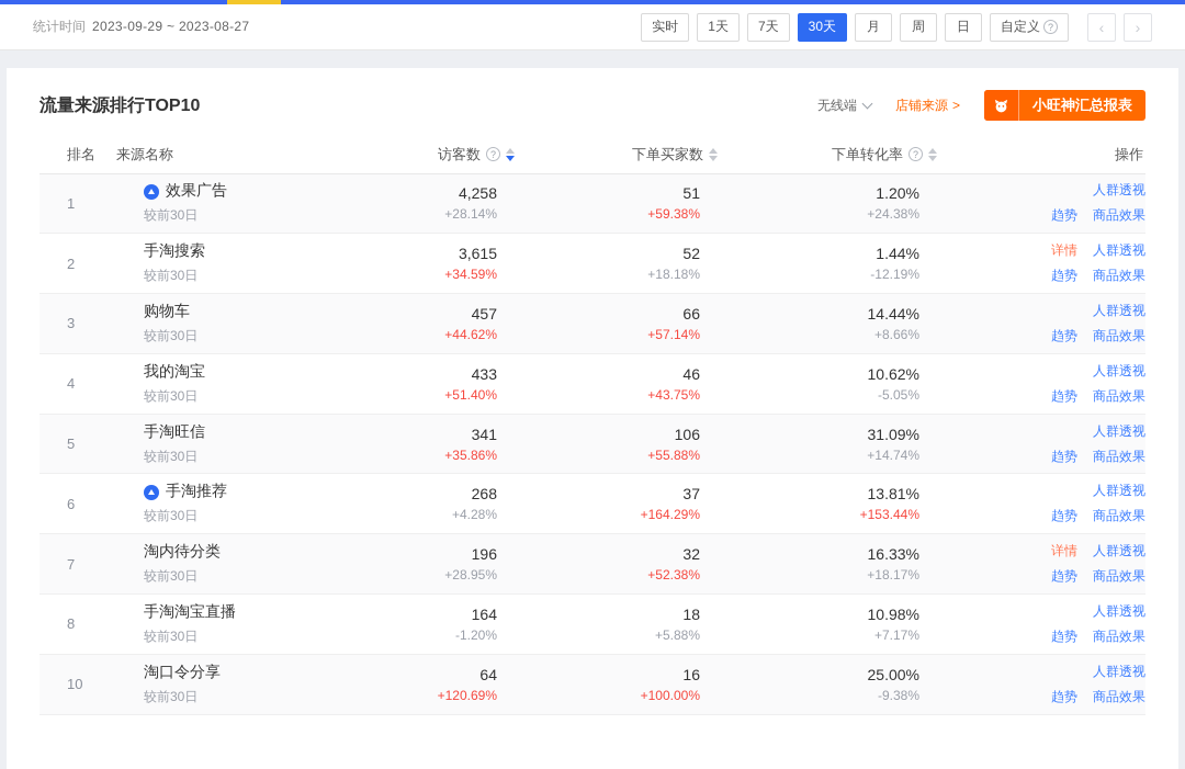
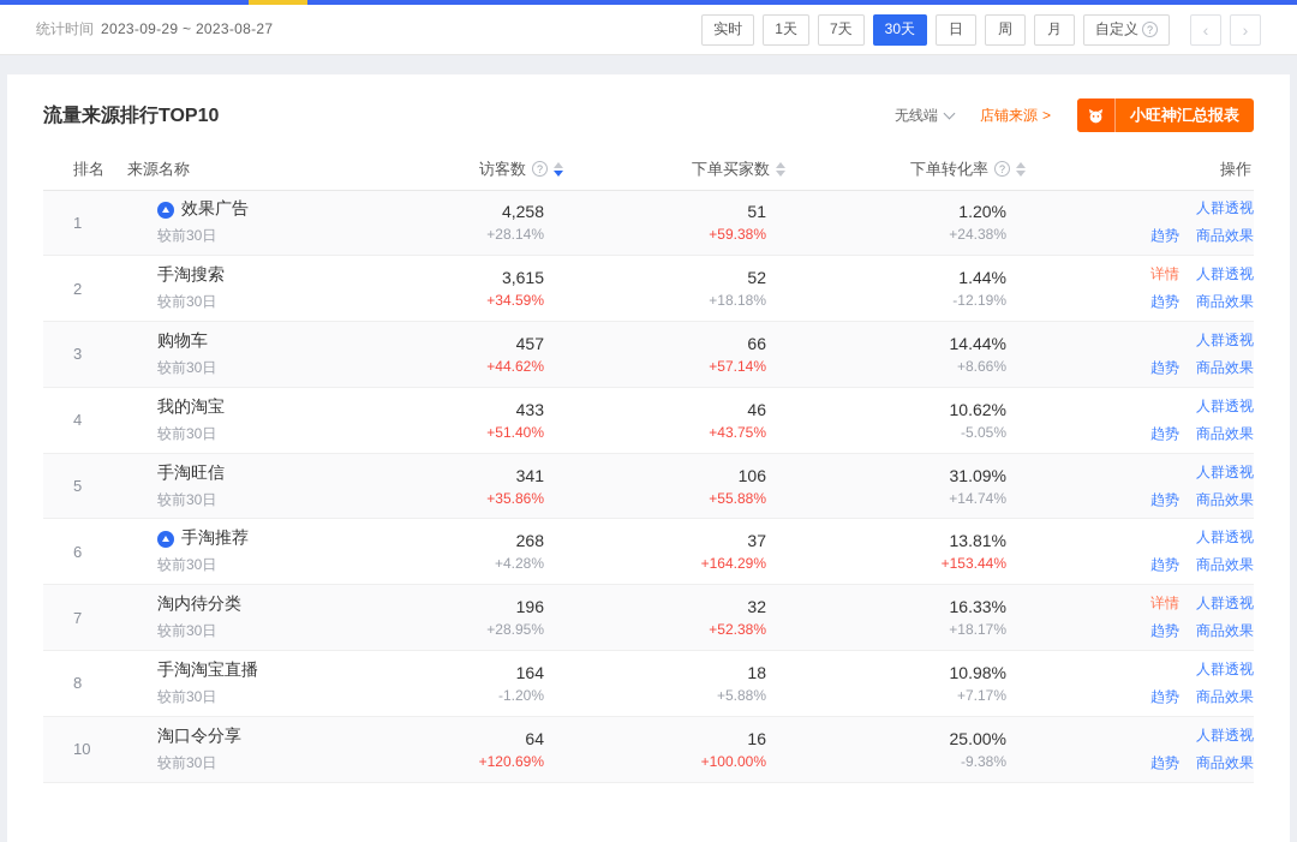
  统计时间 2023-09-29 ~ 2023-08-27
  实时
  1天
  7天
  30天
- 月
+ 日
  周
- 日
+ 月
  自定义
  ?
  ‹
  ›
  流量来源排行TOP10
  无线端
  店铺来源
  >
  小旺神汇总报表
  排名	来源名称	访客数 ?	下单买家数	下单转化率 ?	操作
  1	效果广告 较前30日	4,258 +28.14%	51 +59.38%	1.20% +24.38%	人群透视 趋势 商品效果
  2	手淘搜索 较前30日	3,615 +34.59%	52 +18.18%	1.44% -12.19%	详情 人群透视 趋势 商品效果
  3	购物车 较前30日	457 +44.62%	66 +57.14%	14.44% +8.66%	人群透视 趋势 商品效果
  4	我的淘宝 较前30日	433 +51.40%	46 +43.75%	10.62% -5.05%	人群透视 趋势 商品效果
  5	手淘旺信 较前30日	341 +35.86%	106 +55.88%	31.09% +14.74%	人群透视 趋势 商品效果
  6	手淘推荐 较前30日	268 +4.28%	37 +164.29%	13.81% +153.44%	人群透视 趋势 商品效果
  7	淘内待分类 较前30日	196 +28.95%	32 +52.38%	16.33% +18.17%	详情 人群透视 趋势 商品效果
  8	手淘淘宝直播 较前30日	164 -1.20%	18 +5.88%	10.98% +7.17%	人群透视 趋势 商品效果
  10	淘口令分享 较前30日	64 +120.69%	16 +100.00%	25.00% -9.38%	人群透视 趋势 商品效果
